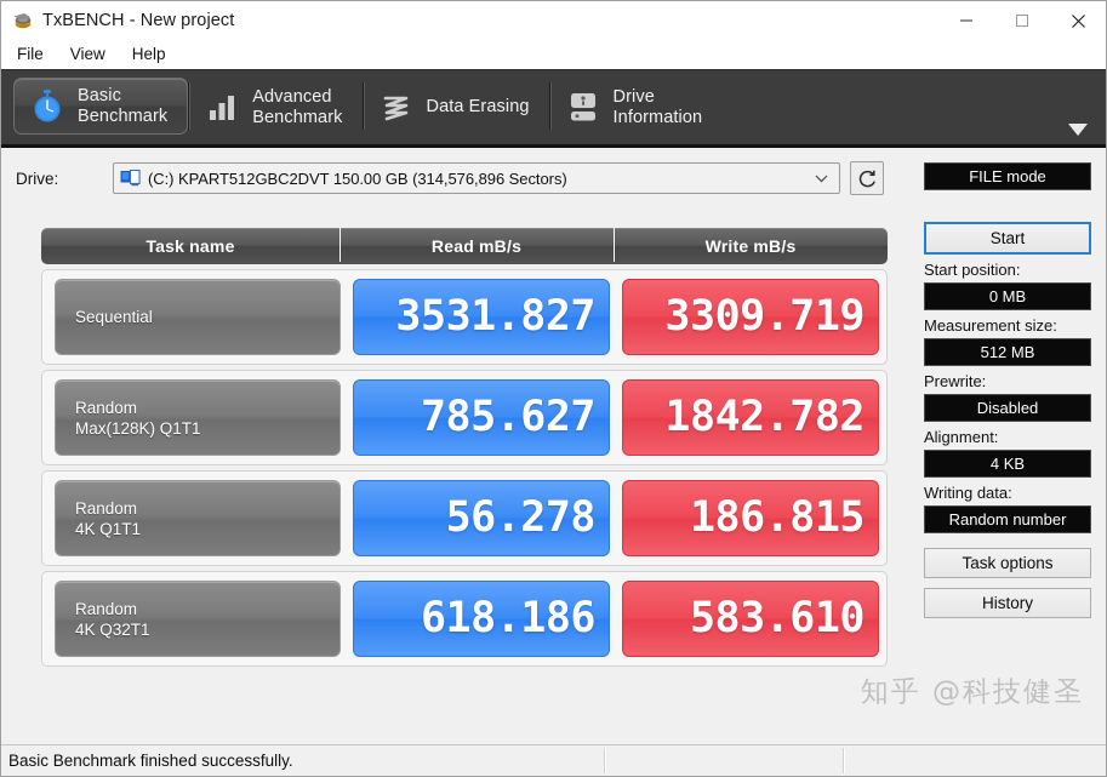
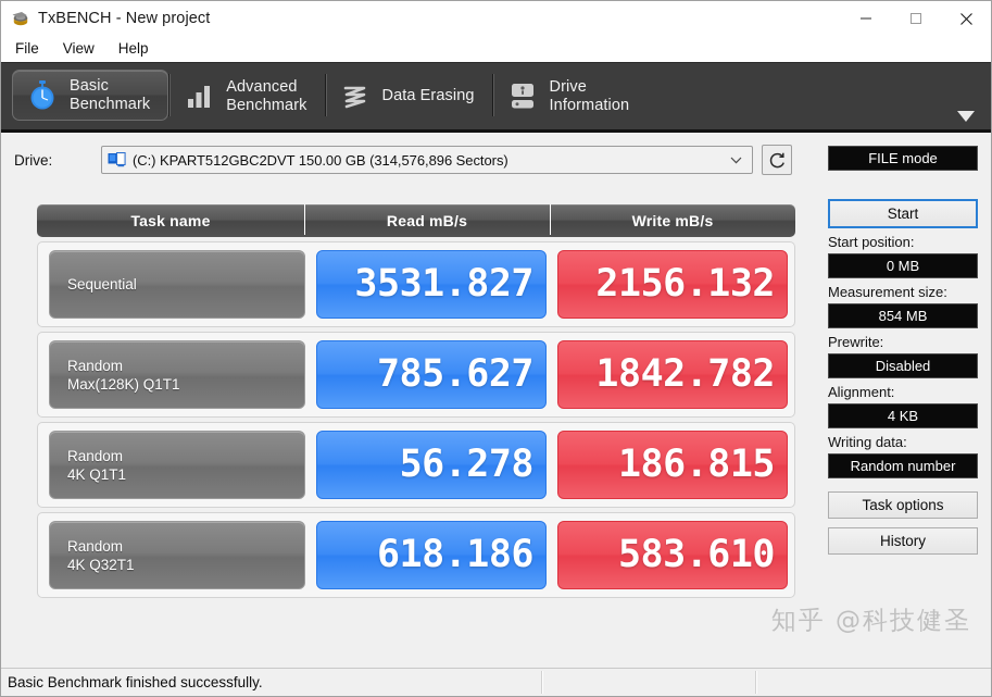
  TxBENCH - New project
  File
  View
  Help
  Basic
  Benchmark
  Advanced
  Benchmark
  Data Erasing
  Drive
  Information
  Drive:
  (C:) KPART512GBC2DVT 150.00 GB (314,576,896 Sectors)
  Task name
  Read mB/s
  Write mB/s
  Sequential
  3531.827
- 3309.719
+ 2156.132
  Random
  Max(128K) Q1T1
  785.627
  1842.782
  Random
  4K Q1T1
  56.278
  186.815
  Random
  4K Q32T1
  618.186
  583.610
  FILE mode
  Start
  Start position:
  0 MB
  Measurement size:
- 512 MB
+ 854 MB
  Prewrite:
  Disabled
  Alignment:
  4 KB
  Writing data:
  Random number
  Task options
  History
  知乎 @科技健圣
  Basic Benchmark finished successfully.
